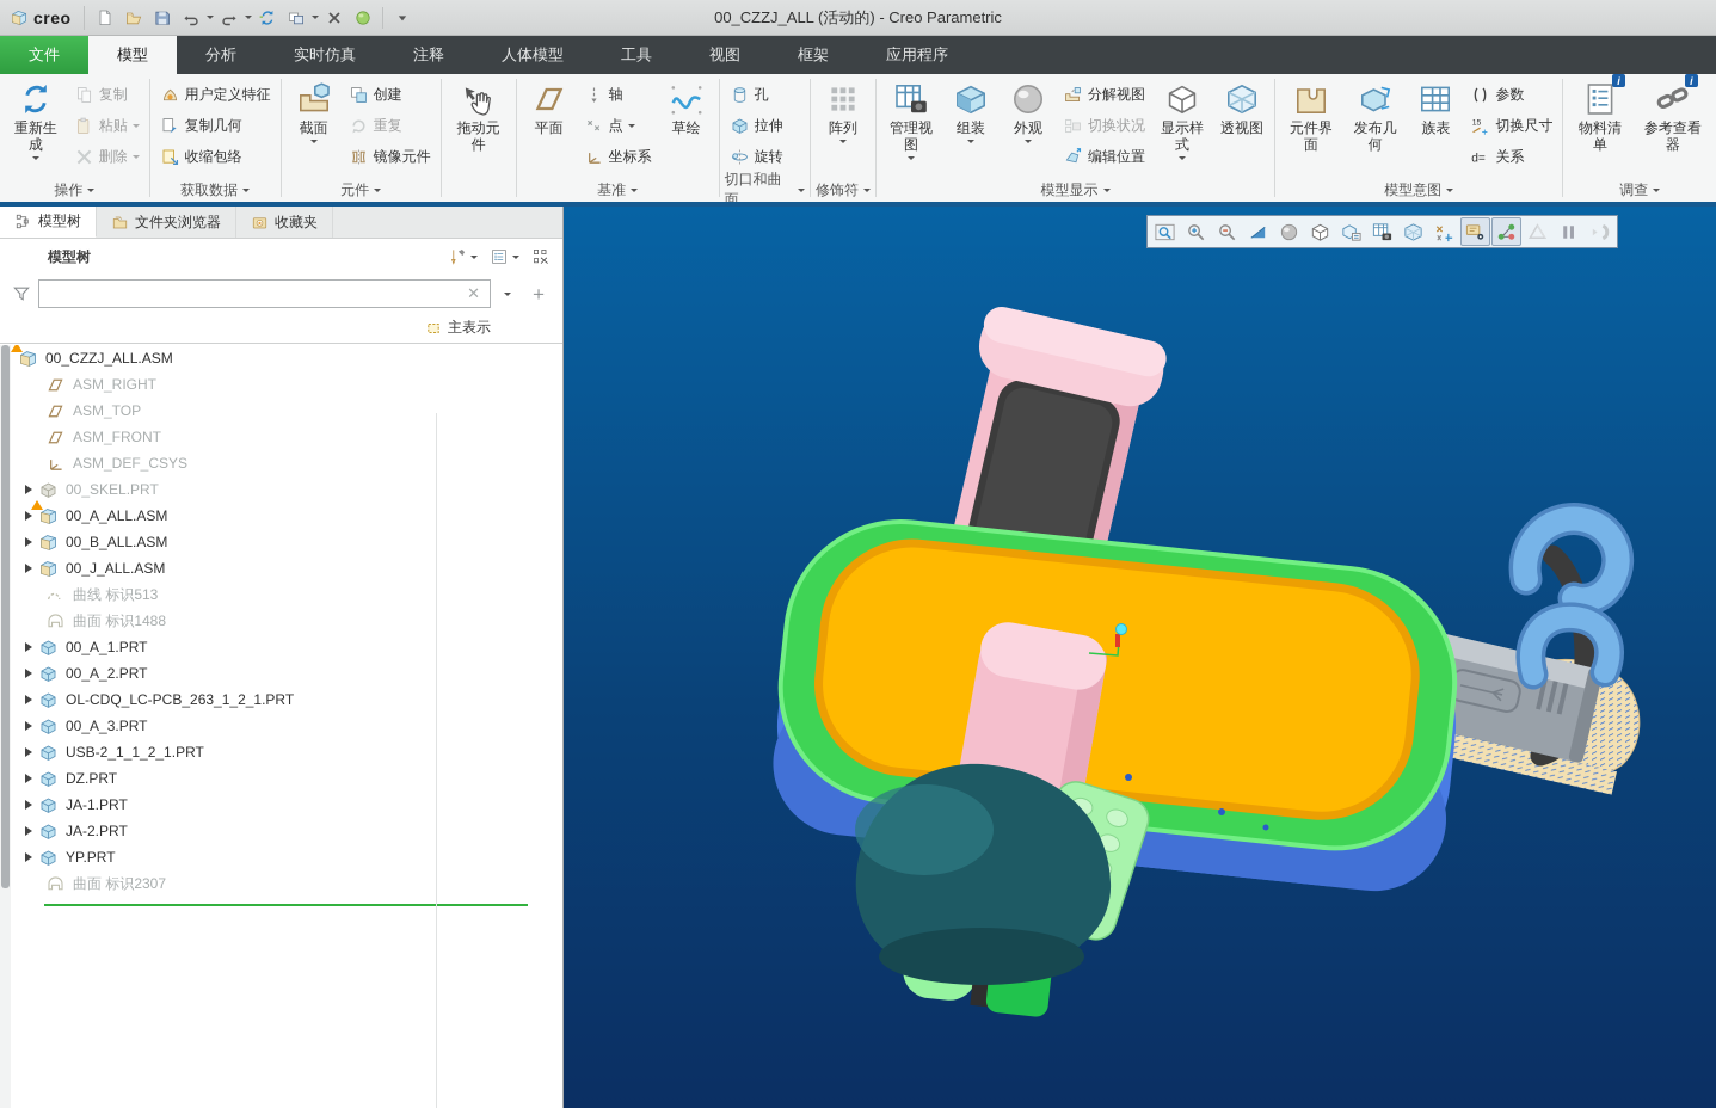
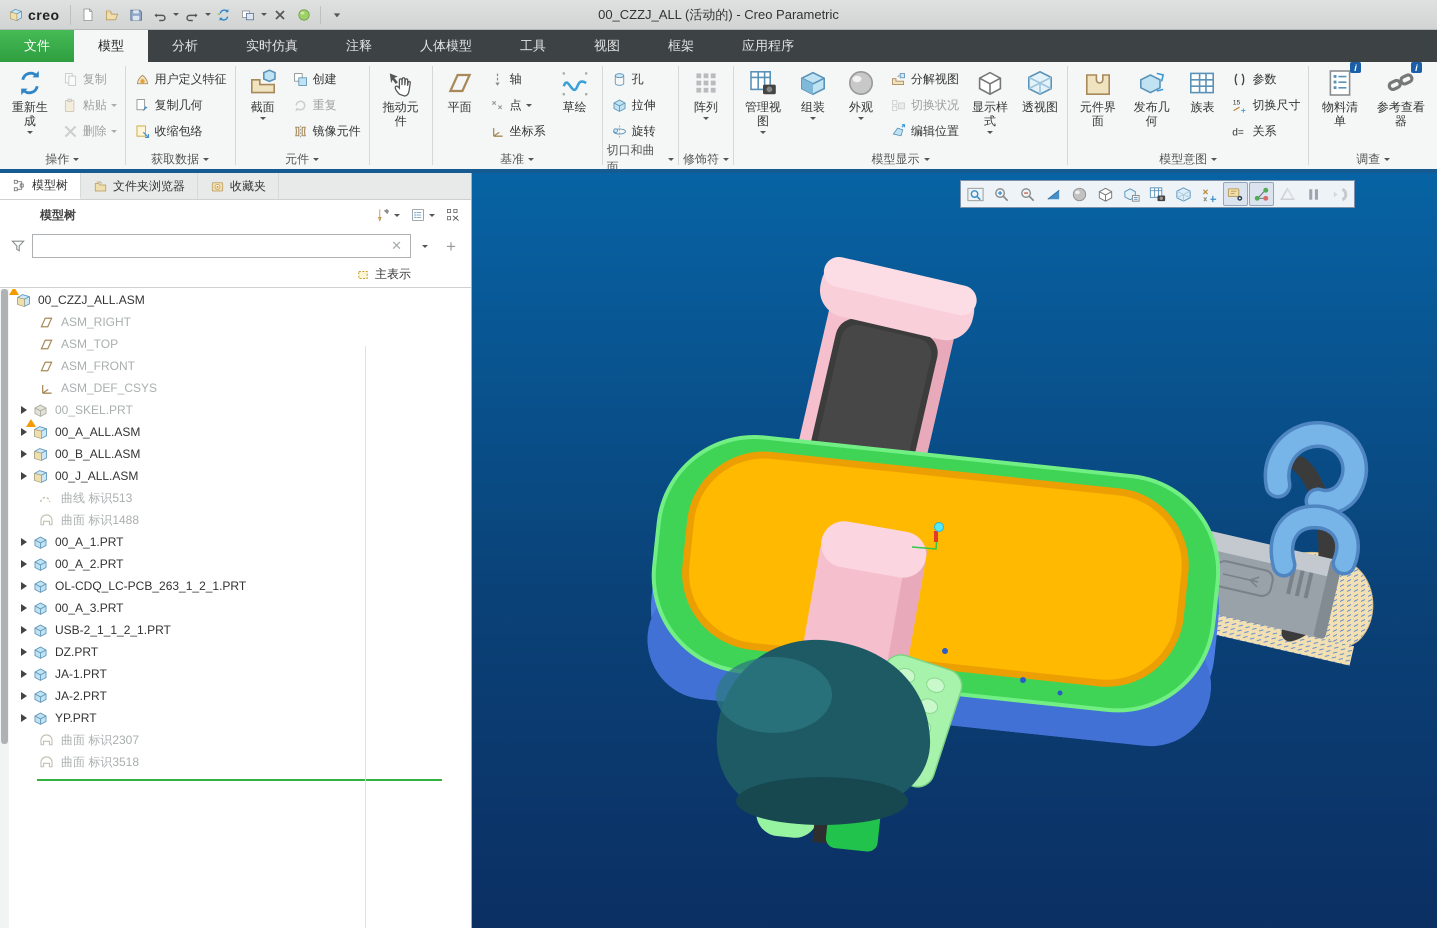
  creo
  00_CZZJ_ALL (活动的) - Creo Parametric
  文件
  模型
  分析
  实时仿真
  注释
  人体模型
  工具
  视图
  框架
  应用程序
  重新生成
  复制
  粘贴
  删除
  操作
  用户定义特征
  复制几何
  收缩包络
  获取数据
  截面
  创建
  重复
  镜像元件
  元件
  拖动元件
  平面
  轴
  点
  坐标系
  草绘
  基准
  孔
  拉伸
  旋转
  切口和曲面
  阵列
  修饰符
  管理视图
  组装
  外观
  分解视图
  切换状况
  编辑位置
  显示样式
  透视图
  模型显示
  元件界面
  发布几何
  族表
  参数
  切换尺寸
  d=
  关系
  模型意图
  i
  物料清单
  i
  参考查看器
  调查
  模型树
  文件夹浏览器
  收藏夹
  模型树
  ✕
  ＋
  主表示
  00_CZZJ_ALL.ASM
  ASM_RIGHT
  ASM_TOP
  ASM_FRONT
  ASM_DEF_CSYS
  00_SKEL.PRT
  00_A_ALL.ASM
  00_B_ALL.ASM
  00_J_ALL.ASM
  曲线 标识513
  曲面 标识1488
  00_A_1.PRT
  00_A_2.PRT
  OL-CDQ_LC-PCB_263_1_2_1.PRT
  00_A_3.PRT
  USB-2_1_1_2_1.PRT
  DZ.PRT
  JA-1.PRT
  JA-2.PRT
  YP.PRT
  曲面 标识2307
+ 曲面 标识3518
